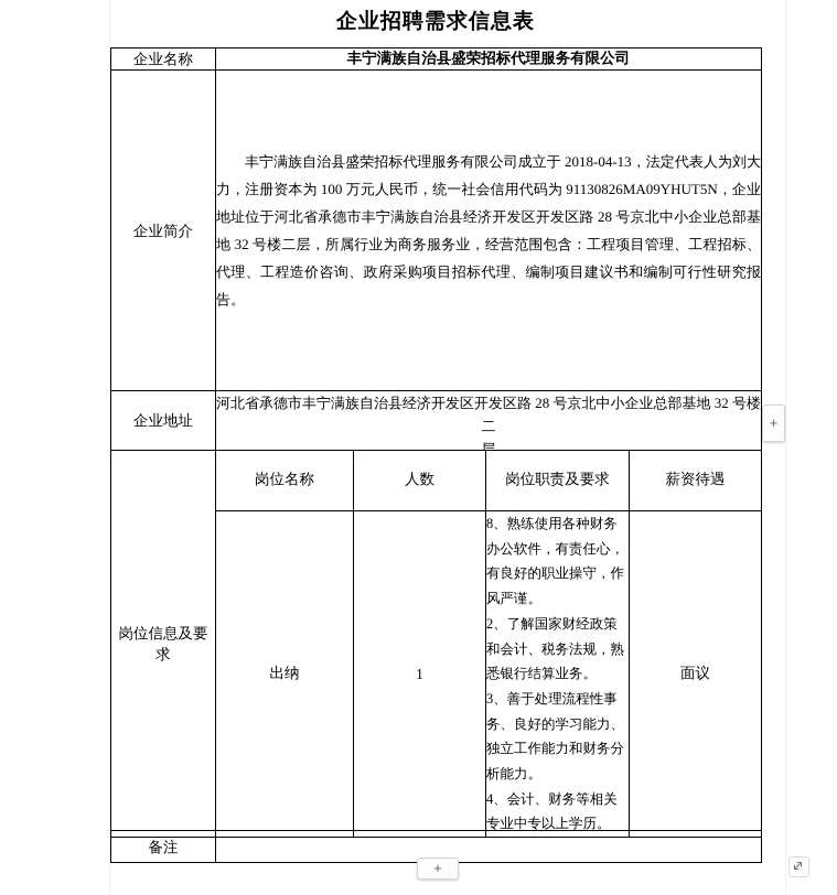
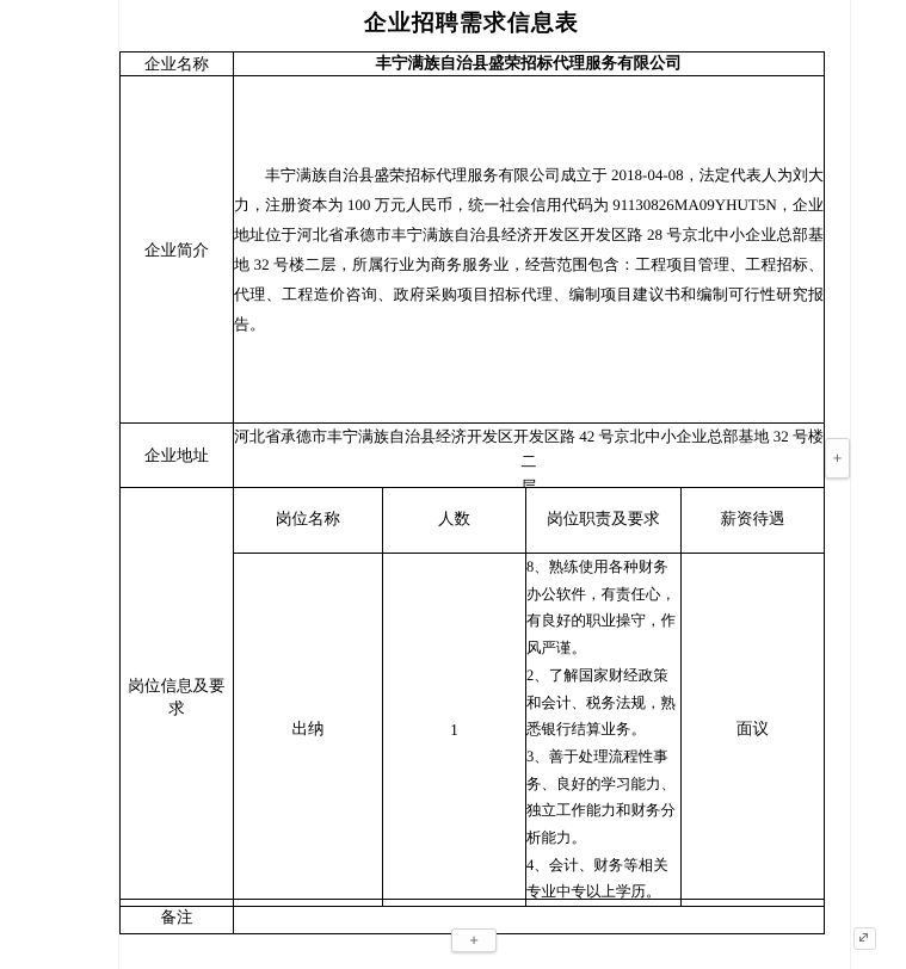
  企业招聘需求信息表
  企业名称	丰宁满族自治县盛荣招标代理服务有限公司
- 企业简介	丰宁满族自治县盛荣招标代理服务有限公司成立于 2018-04-13，法定代表人为刘大力，注册资本为 100 万元人民币，统一社会信用代码为 91130826MA09YHUT5N，企业地址位于河北省承德市丰宁满族自治县经济开发区开发区路 28 号京北中小企业总部基地 32 号楼二层，所属行业为商务服务业，经营范围包含：工程项目管理、工程招标、代理、工程造价咨询、政府采购项目招标代理、编制项目建议书和编制可行性研究报告。
+ 企业简介	丰宁满族自治县盛荣招标代理服务有限公司成立于 2018-04-08，法定代表人为刘大力，注册资本为 100 万元人民币，统一社会信用代码为 91130826MA09YHUT5N，企业地址位于河北省承德市丰宁满族自治县经济开发区开发区路 28 号京北中小企业总部基地 32 号楼二层，所属行业为商务服务业，经营范围包含：工程项目管理、工程招标、代理、工程造价咨询、政府采购项目招标代理、编制项目建议书和编制可行性研究报告。
- 企业地址	河北省承德市丰宁满族自治县经济开发区开发区路 28 号京北中小企业总部基地 32 号楼二 层
+ 企业地址	河北省承德市丰宁满族自治县经济开发区开发区路 42 号京北中小企业总部基地 32 号楼二 层
  岗位信息及要求	岗位名称	人数	岗位职责及要求	薪资待遇
  出纳	1	8、熟练使用各种财务办公软件，有责任心，有良好的职业操守，作风严谨。 2、了解国家财经政策和会计、税务法规，熟悉银行结算业务。 3、善于处理流程性事务、良好的学习能力、独立工作能力和财务分析能力。 4、会计、财务等相关专业中专以上学历。	面议
  备注
  +
  +
